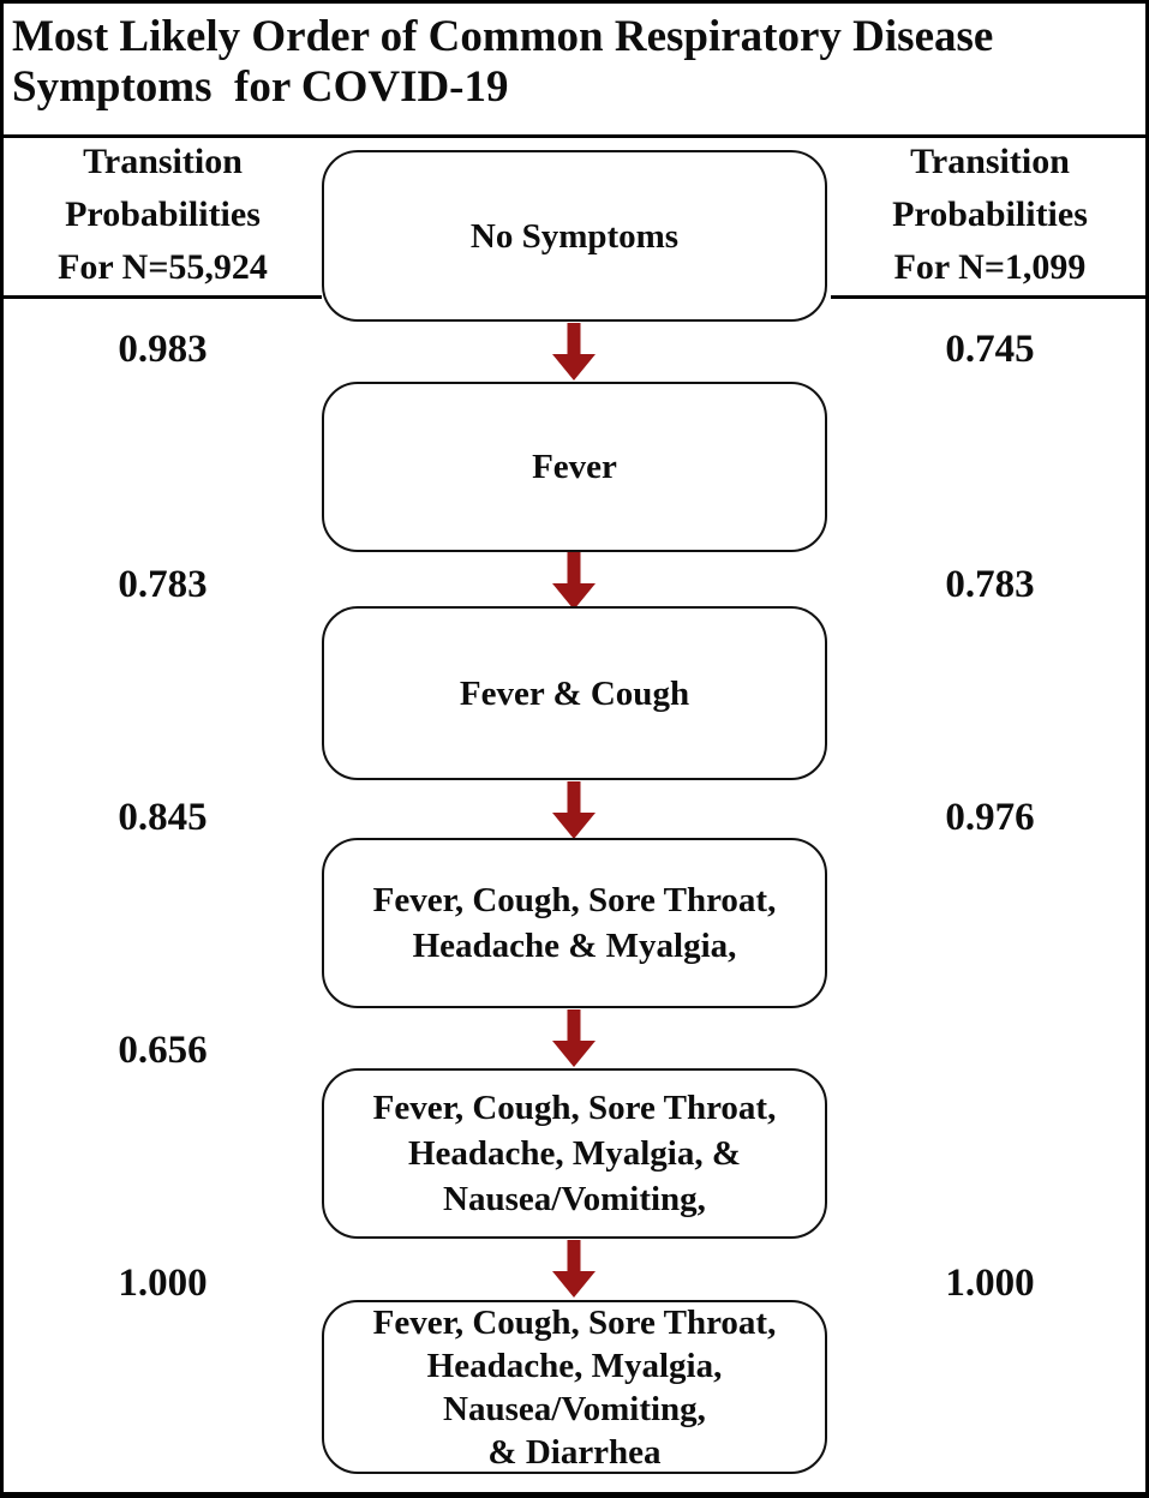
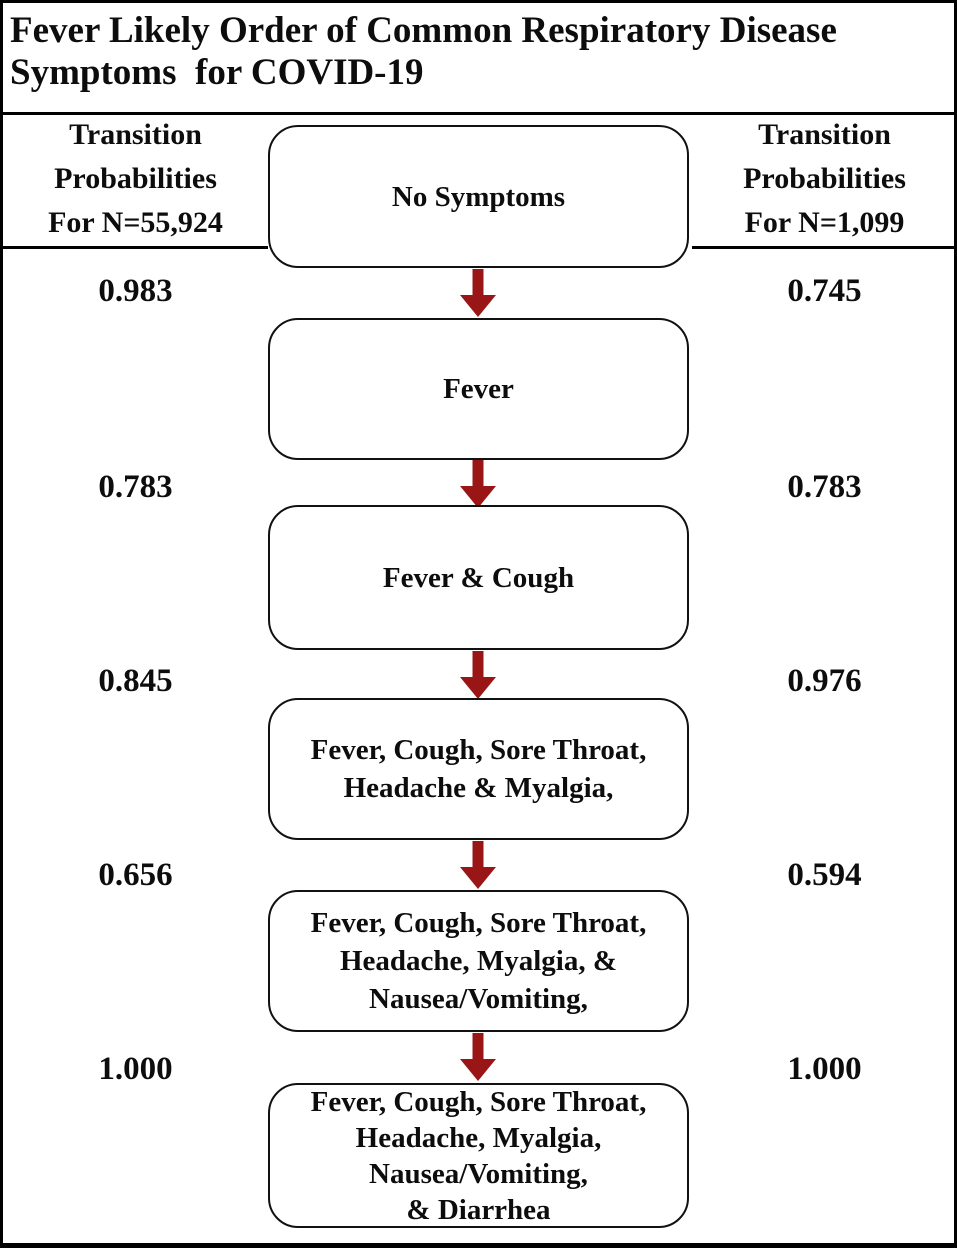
- Most Likely Order of Common Respiratory Disease
+ Fever Likely Order of Common Respiratory Disease
  Symptoms for COVID-19
  Transition
  Probabilities
  For N=55,924
  Transition
  Probabilities
  For N=1,099
  No Symptoms
  0.983
  0.745
  Fever
  0.783
  0.783
  Fever & Cough
  0.845
  0.976
  Fever, Cough, Sore Throat,
  Headache & Myalgia,
  0.656
+ 0.594
  Fever, Cough, Sore Throat,
  Headache, Myalgia, &
  Nausea/Vomiting,
  1.000
  1.000
  Fever, Cough, Sore Throat,
  Headache, Myalgia,
  Nausea/Vomiting,
  & Diarrhea
